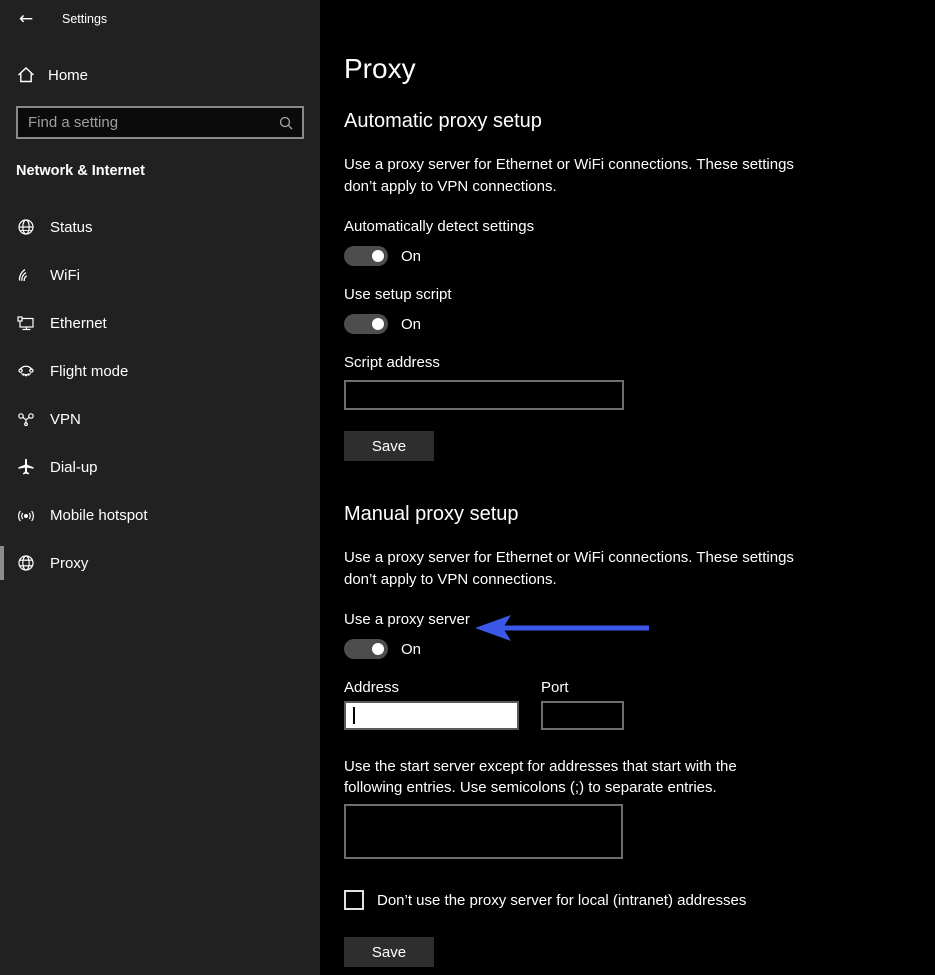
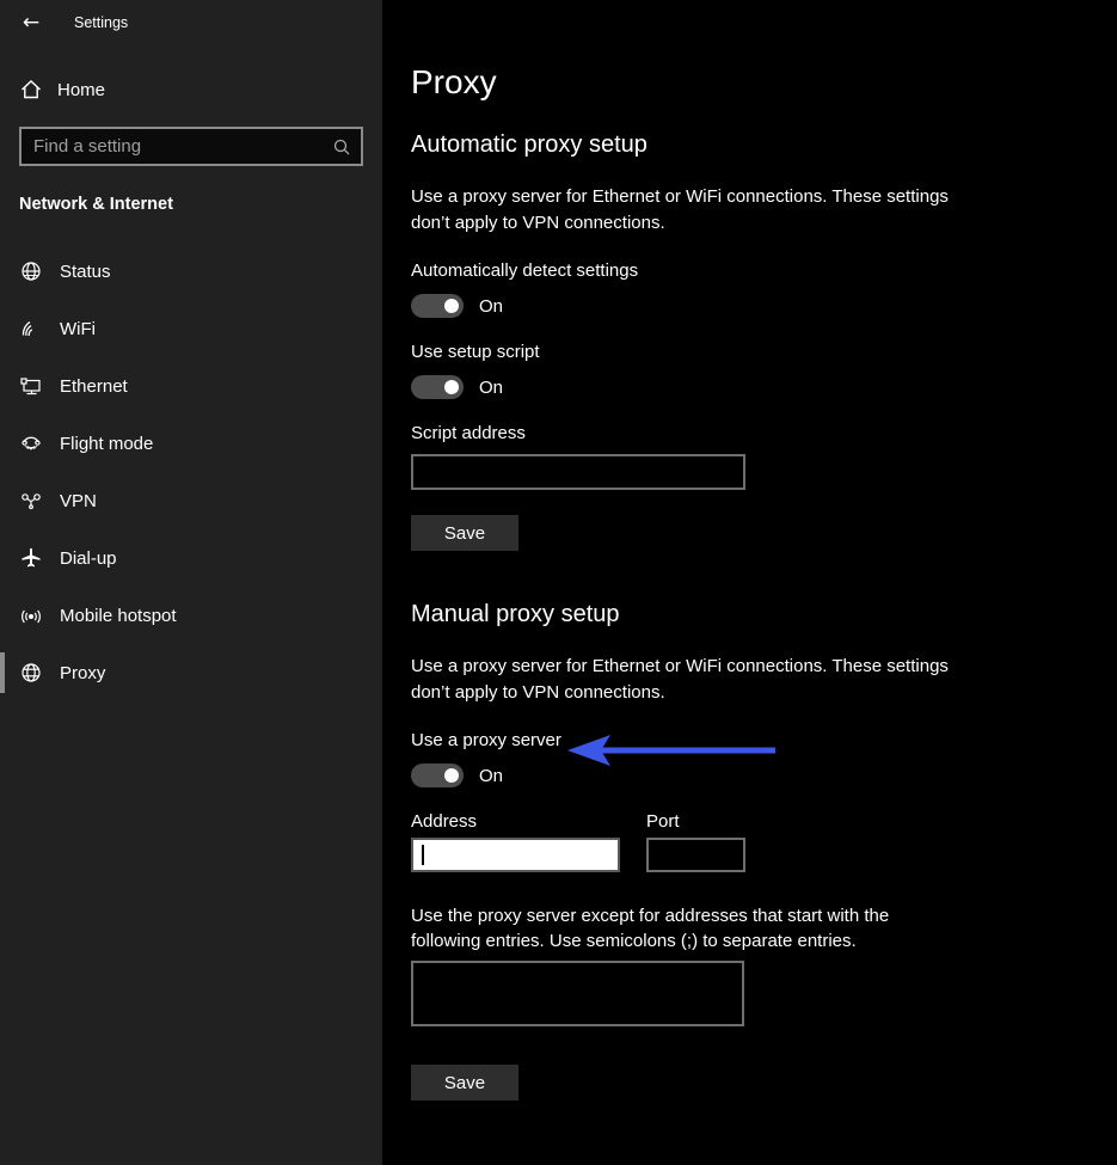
  ←
  Settings
  Home
  Find a setting
  Network & Internet
  Status
  WiFi
  Ethernet
  Flight mode
  VPN
  Dial-up
  Mobile hotspot
  Proxy
  Proxy
  Automatic proxy setup
  Use a proxy server for Ethernet or WiFi connections. These settings don’t apply to VPN connections.
  Automatically detect settings
  On
  Use setup script
  On
  Script address
  Save
  Manual proxy setup
  Use a proxy server for Ethernet or WiFi connections. These settings don’t apply to VPN connections.
  Use a proxy server
  On
  Address
  Port
- Use the start server except for addresses that start with the following entries. Use semicolons (;) to separate entries.
+ Use the proxy server except for addresses that start with the following entries. Use semicolons (;) to separate entries.
- Don’t use the proxy server for local (intranet) addresses
  Save
